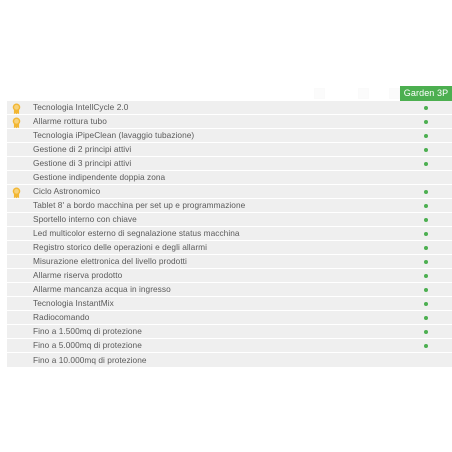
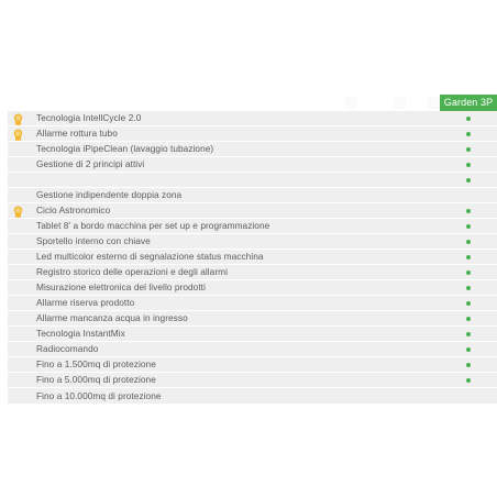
  Garden 3P
  Tecnologia IntellCycle 2.0
  Allarme rottura tubo
  Tecnologia iPipeClean (lavaggio tubazione)
  Gestione di 2 principi attivi
- Gestione di 3 principi attivi
  Gestione indipendente doppia zona
  Ciclo Astronomico
  Tablet 8' a bordo macchina per set up e programmazione
  Sportello interno con chiave
  Led multicolor esterno di segnalazione status macchina
  Registro storico delle operazioni e degli allarmi
  Misurazione elettronica del livello prodotti
  Allarme riserva prodotto
  Allarme mancanza acqua in ingresso
  Tecnologia InstantMix
  Radiocomando
  Fino a 1.500mq di protezione
  Fino a 5.000mq di protezione
  Fino a 10.000mq di protezione
